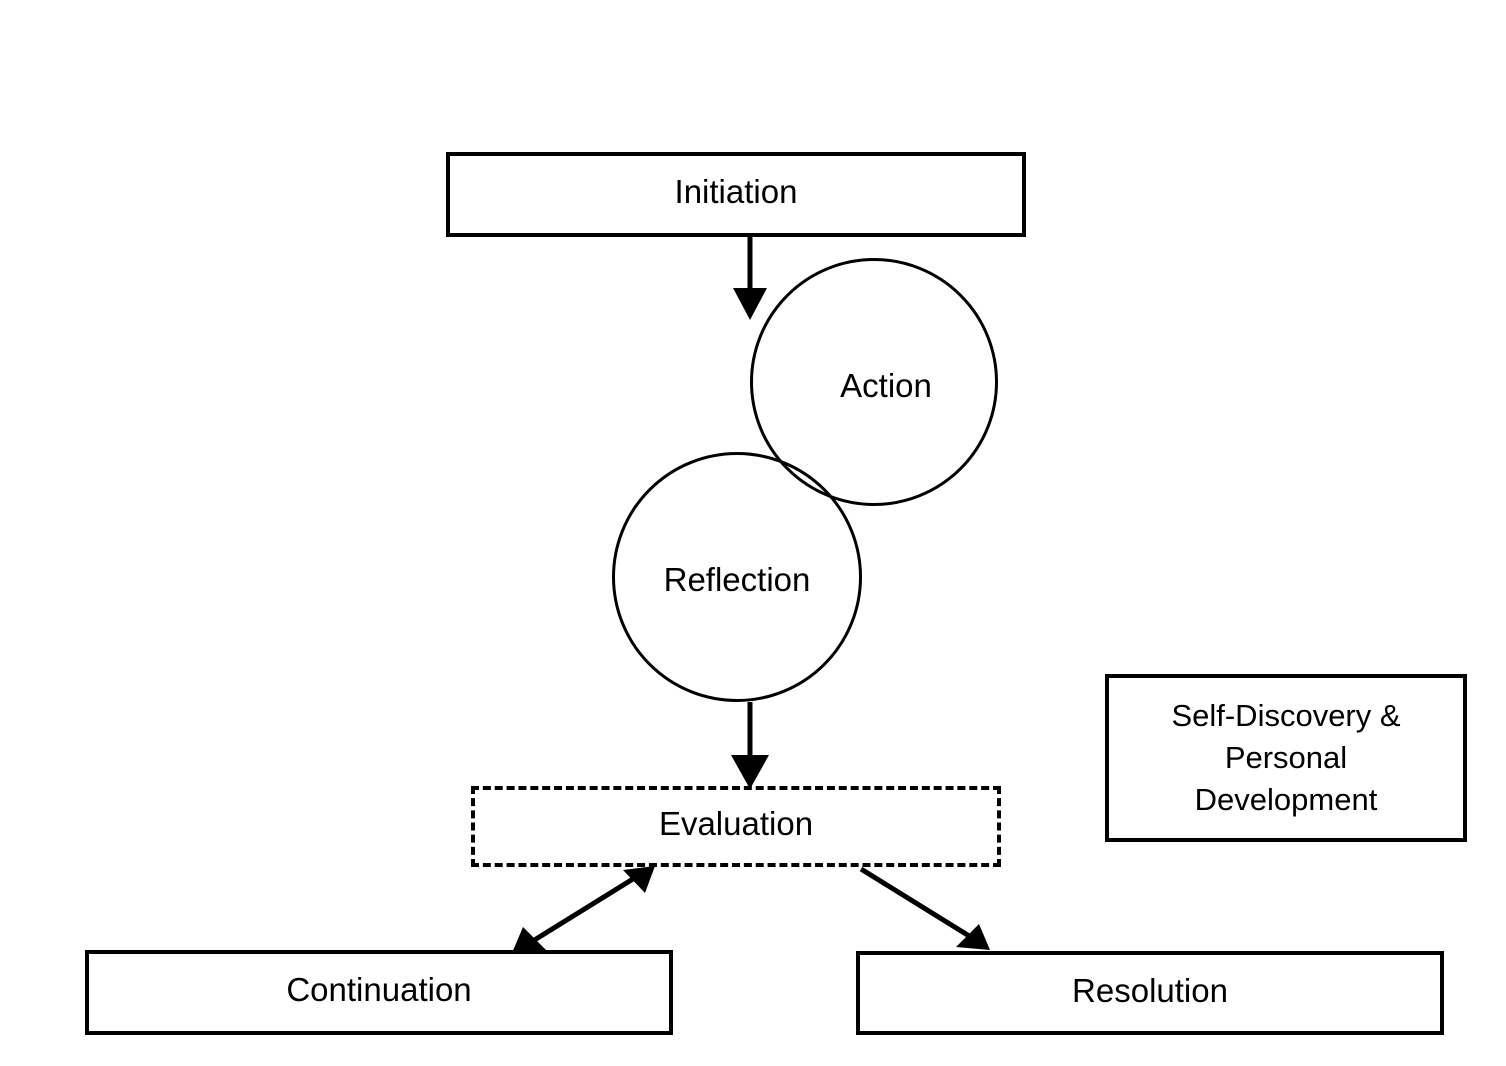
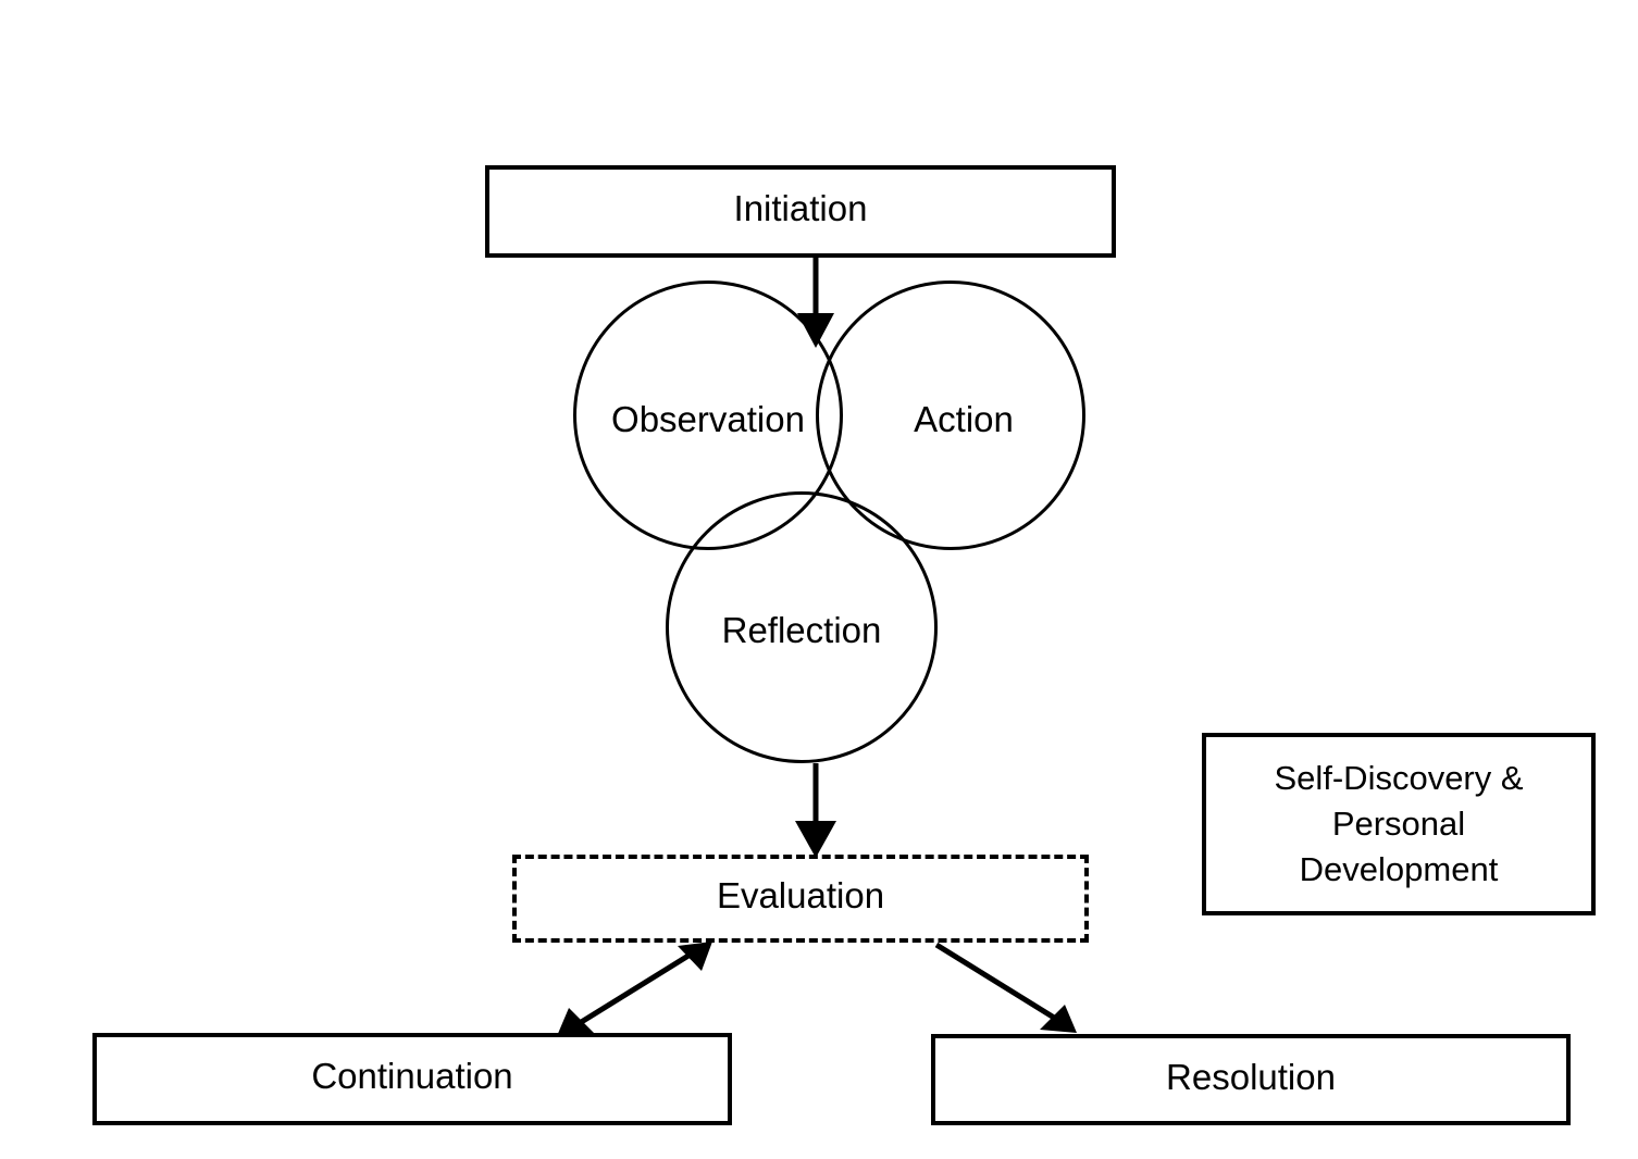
  Initiation
  Evaluation
  Continuation
  Resolution
  Self-Discovery &
  Personal
  Development
+ Observation
  Action
  Reflection
